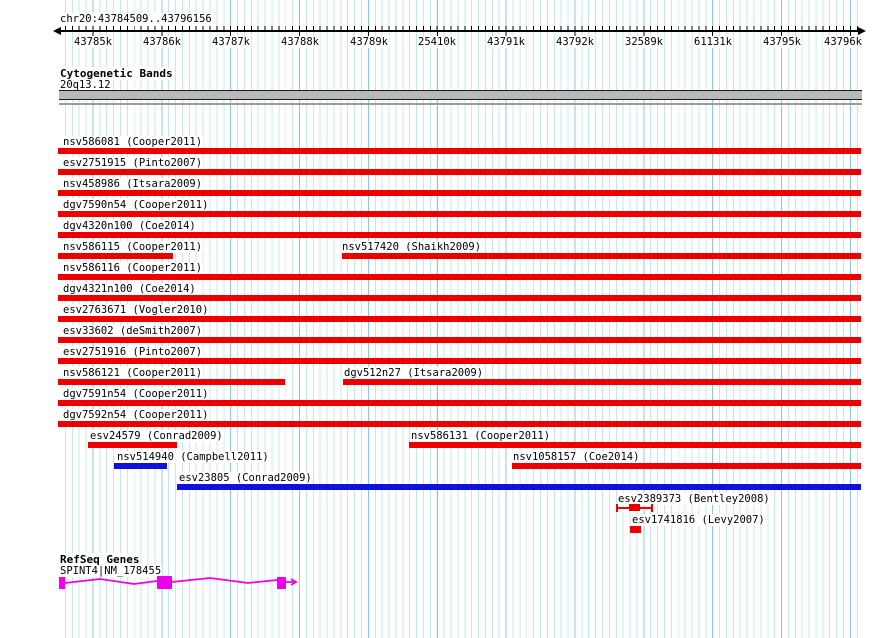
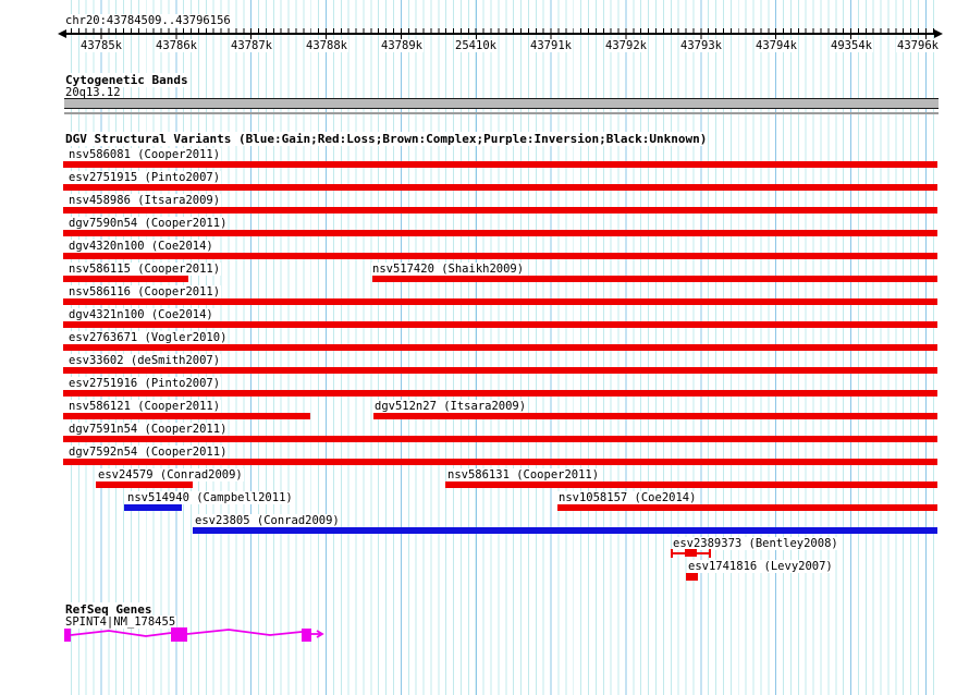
  chr20:43784509..43796156
  43785k
  43786k
  43787k
  43788k
  43789k
  25410k
  43791k
  43792k
- 32589k
+ 43793k
- 61131k
+ 43794k
- 43795k
+ 49354k
  43796k
  Cytogenetic Bands
  20q13.12
+ DGV Structural Variants (Blue:Gain;Red:Loss;Brown:Complex;Purple:Inversion;Black:Unknown)
  nsv586081 (Cooper2011)
  esv2751915 (Pinto2007)
  nsv458986 (Itsara2009)
  dgv7590n54 (Cooper2011)
  dgv4320n100 (Coe2014)
  nsv586115 (Cooper2011)
  nsv517420 (Shaikh2009)
  nsv586116 (Cooper2011)
  dgv4321n100 (Coe2014)
  esv2763671 (Vogler2010)
  esv33602 (deSmith2007)
  esv2751916 (Pinto2007)
  nsv586121 (Cooper2011)
  dgv512n27 (Itsara2009)
  dgv7591n54 (Cooper2011)
  dgv7592n54 (Cooper2011)
  esv24579 (Conrad2009)
  nsv586131 (Cooper2011)
  nsv514940 (Campbell2011)
  nsv1058157 (Coe2014)
  esv23805 (Conrad2009)
  esv2389373 (Bentley2008)
  esv1741816 (Levy2007)
  RefSeq Genes
  SPINT4|NM_178455
